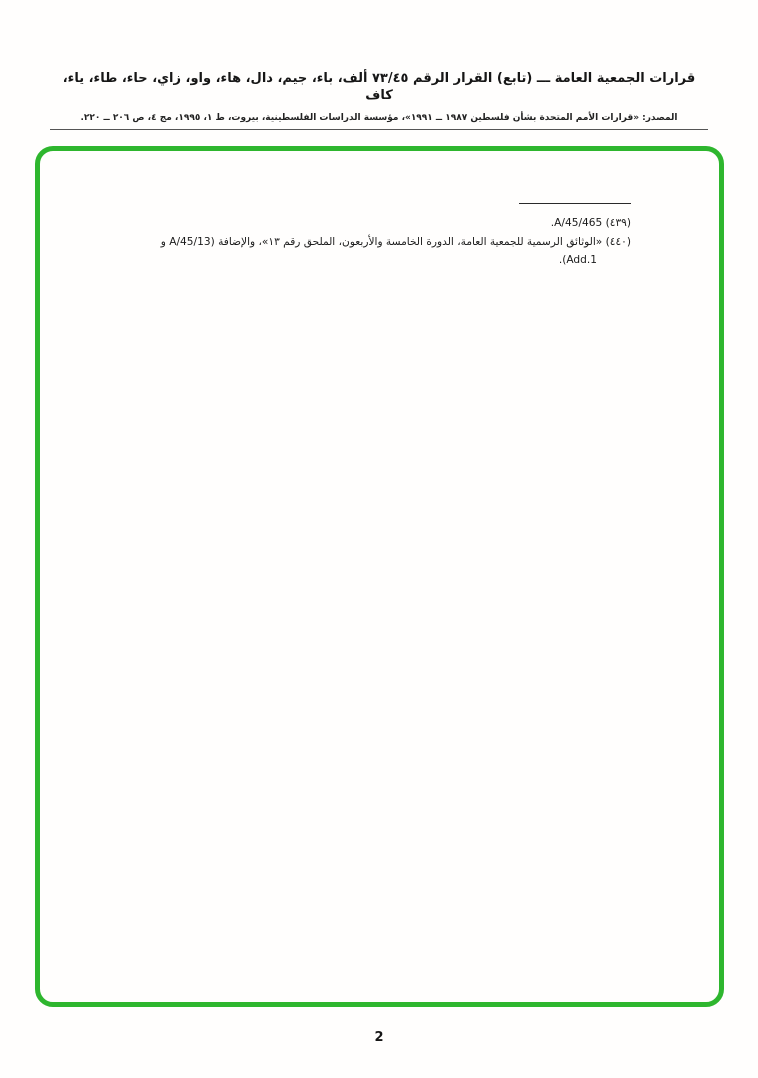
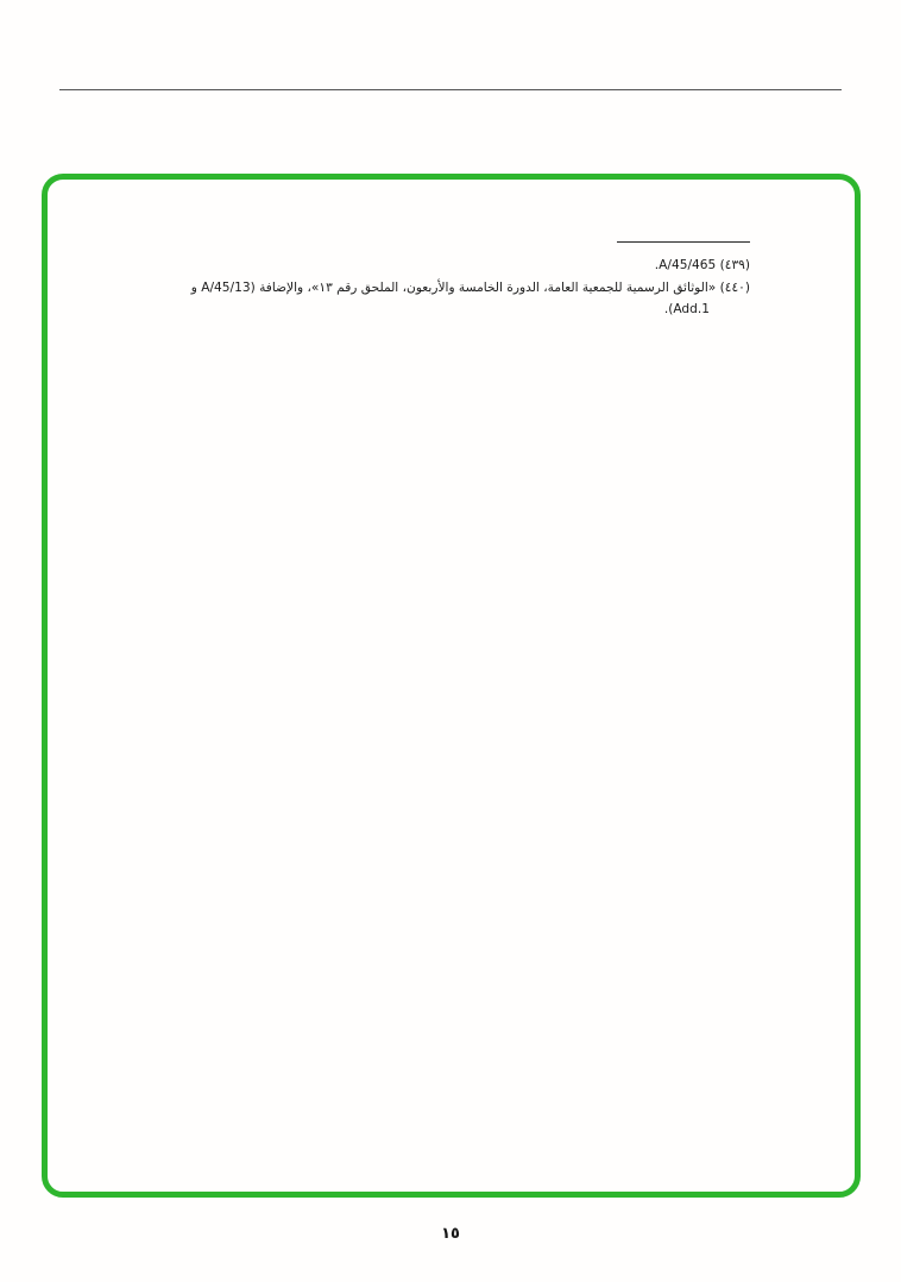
- قرارات الجمعية العامة ـــ (تابع) القرار الرقم ٧٣/٤٥ ألف، باء، جيم، دال، هاء، واو، زاي، حاء، طاء، ياء، كاف
- المصدر: «قرارات الأمم المتحدة بشأن فلسطين ١٩٨٧ ــ ١٩٩١»، مؤسسة الدراسات الفلسطينية، بيروت، ط ١، ١٩٩٥، مج ٤، ص ٢٠٦ ــ ٢٢٠.
  (٤٣٩) A/45/465.
  (٤٤٠) «الوثائق الرسمية للجمعية العامة، الدورة الخامسة والأربعون، الملحق رقم ١٣»، والإضافة (A/45/13 و Add.1).
- 2
+ ١٥
